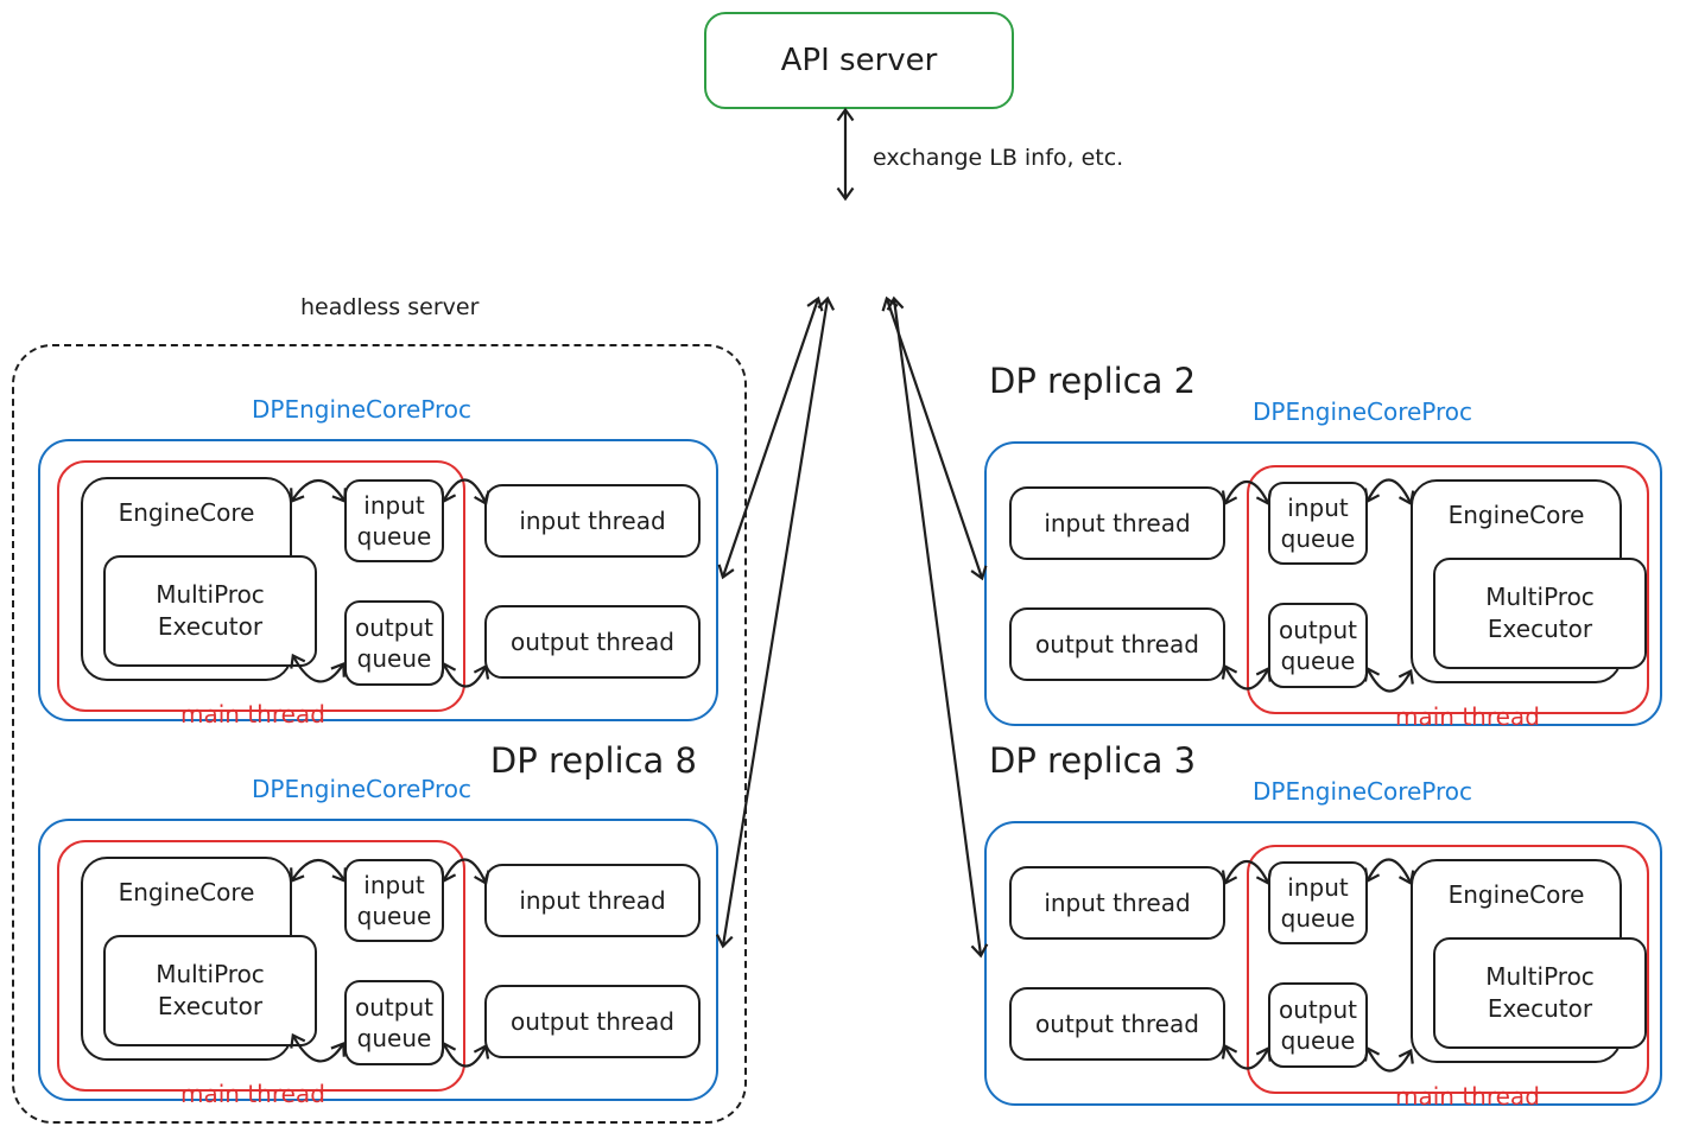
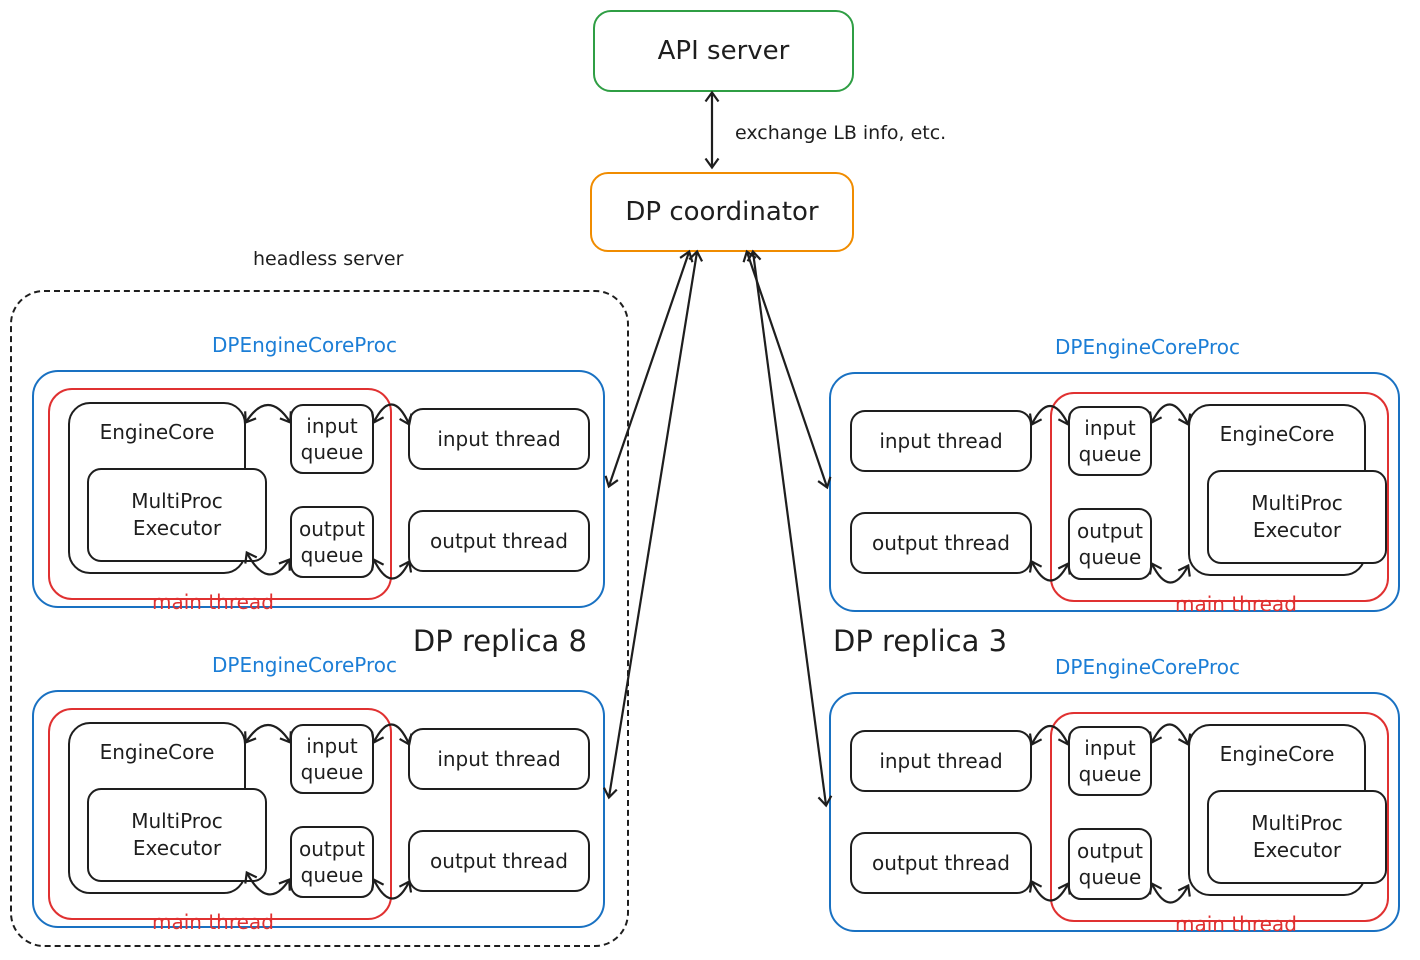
  API server
  exchange LB info, etc.
+ DP coordinator
  headless server
  DPEngineCoreProc
  EngineCore
  MultiProc Executor
  input queue
  output queue
  input thread
  output thread
  main thread
  DP replica 8
  DPEngineCoreProc
  EngineCore
  MultiProc Executor
  input queue
  output queue
  input thread
  output thread
  main thread
- DP replica 2
  DPEngineCoreProc
  EngineCore
  MultiProc Executor
  input queue
  output queue
  input thread
  output thread
  main thread
  DP replica 3
  DPEngineCoreProc
  EngineCore
  MultiProc Executor
  input queue
  output queue
  input thread
  output thread
  main thread
